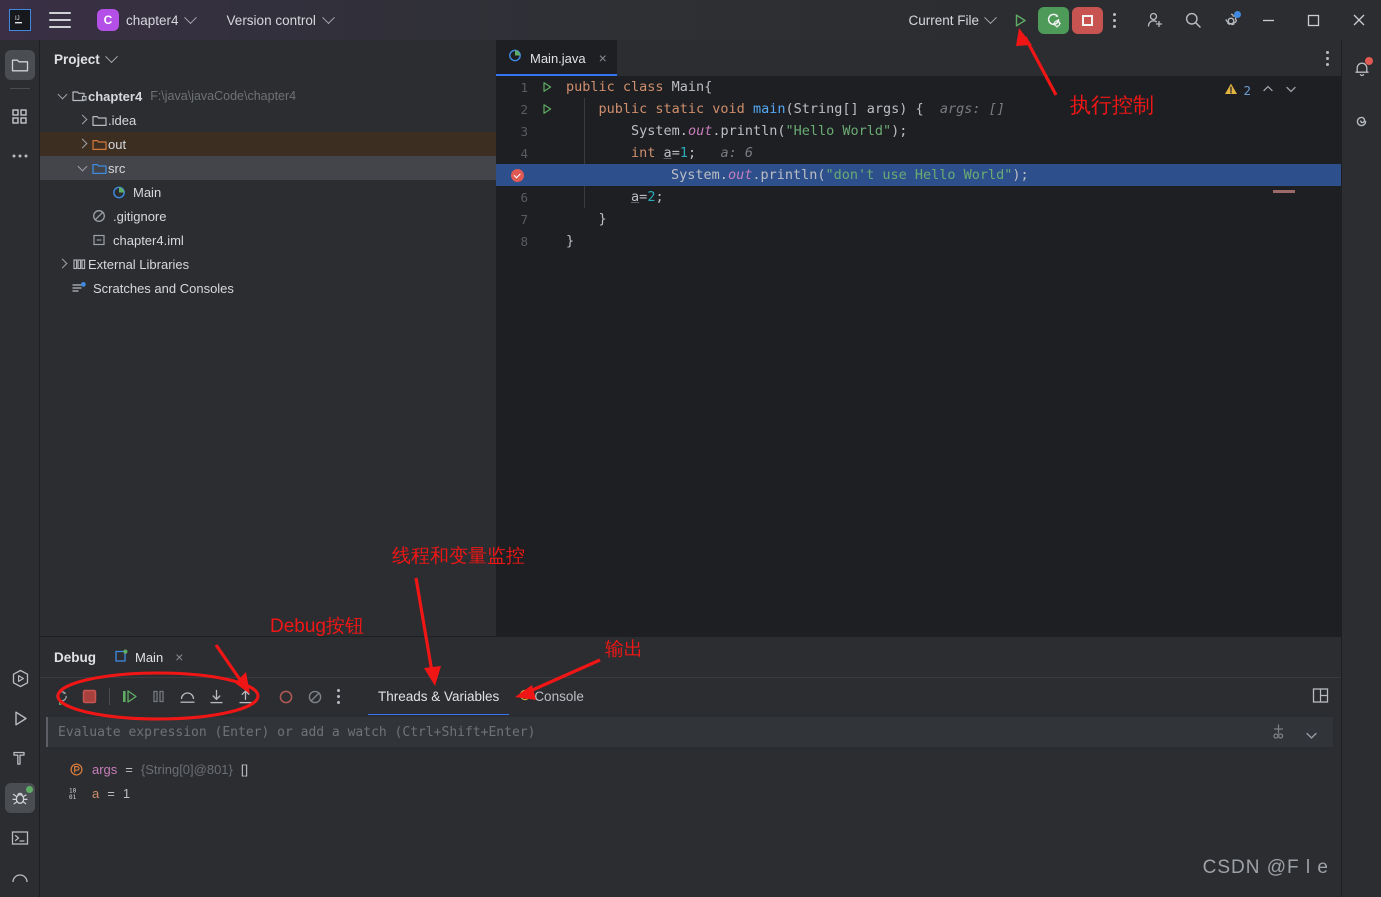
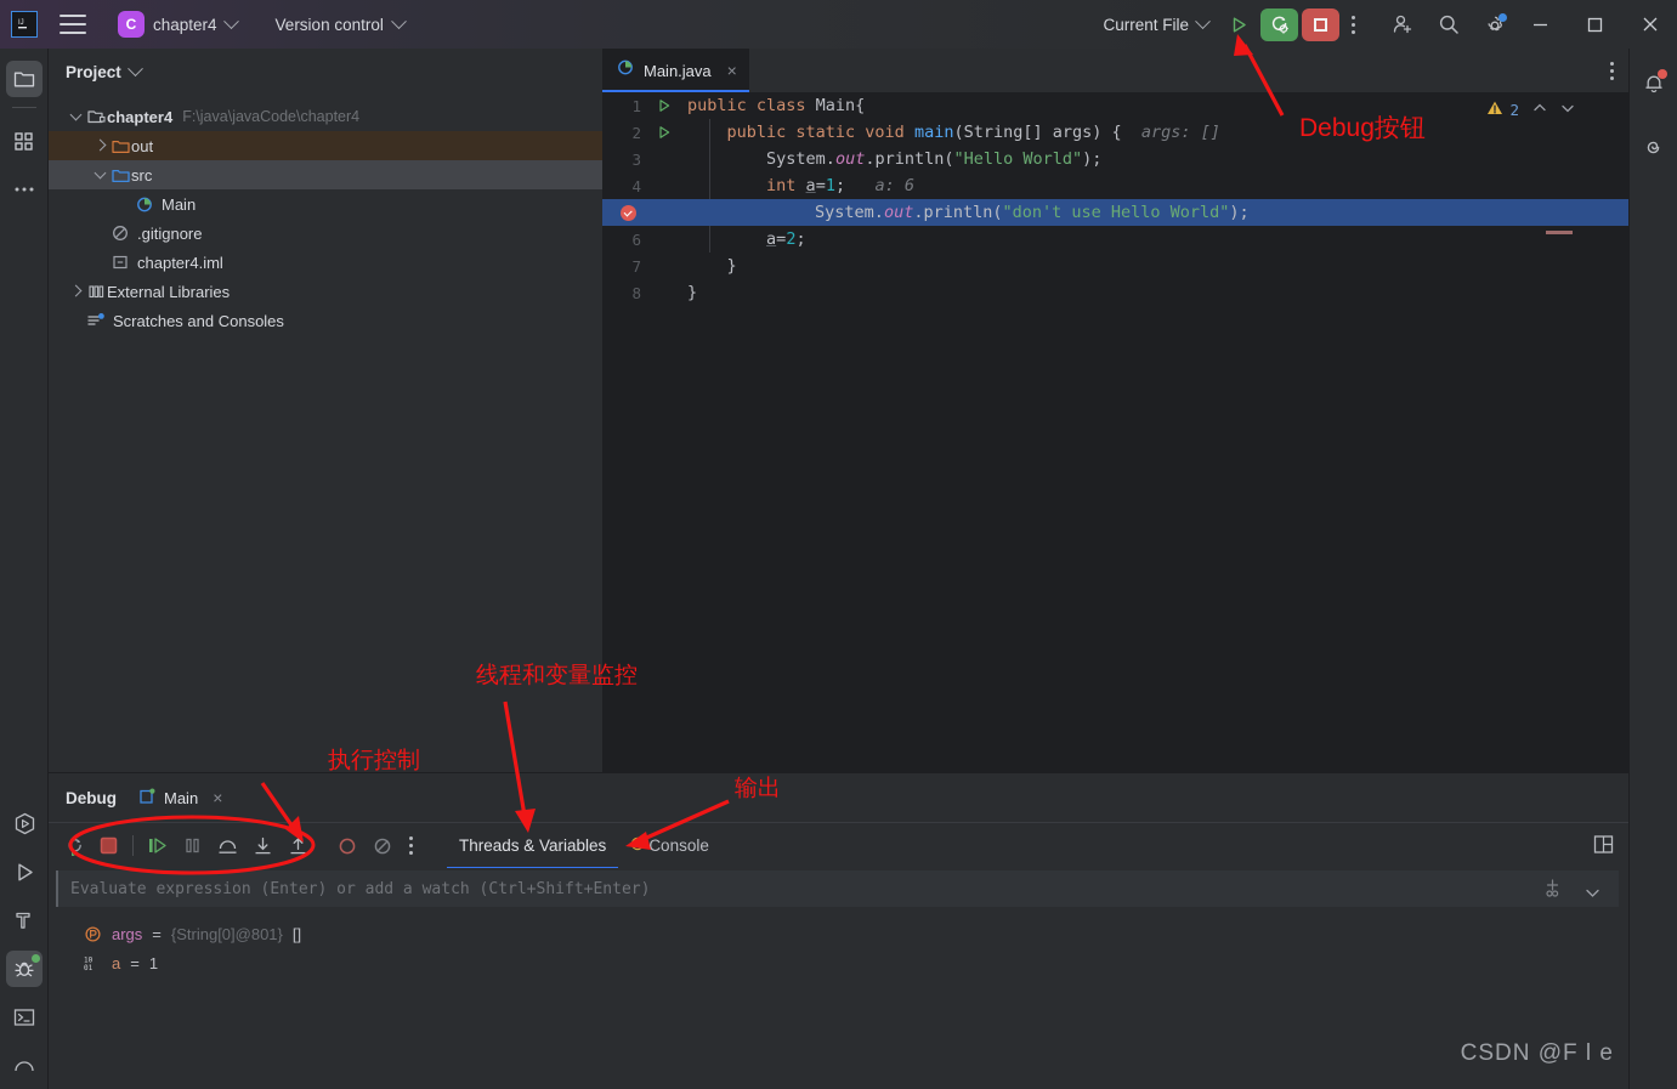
  C
  chapter4
  Version control
  Current File
  Project
  chapter4
  F:\java\javaCode\chapter4
- .idea
  out
  src
  Main
  .gitignore
  chapter4.iml
  External Libraries
  Scratches and Consoles
  Main.java
  ×
  1
  public class Main{
  2
  public static void main(String[] args) { args: []
  3
  System.out.println("Hello World");
  4
  int a=1; a: 6
  System.out.println("don't use Hello World");
  6
  a=2;
  7
  }
  8
  }
  2
  Debug
  Main
  ×
  Threads & Variables
  Console
  Evaluate expression (Enter) or add a watch (Ctrl+Shift+Enter)
  args
  =
  {String[0]@801}
  []
  a
  =
  1
- 执行控制
+ Debug按钮
  线程和变量监控
- Debug按钮
+ 执行控制
  输出
  CSDN @F l e
